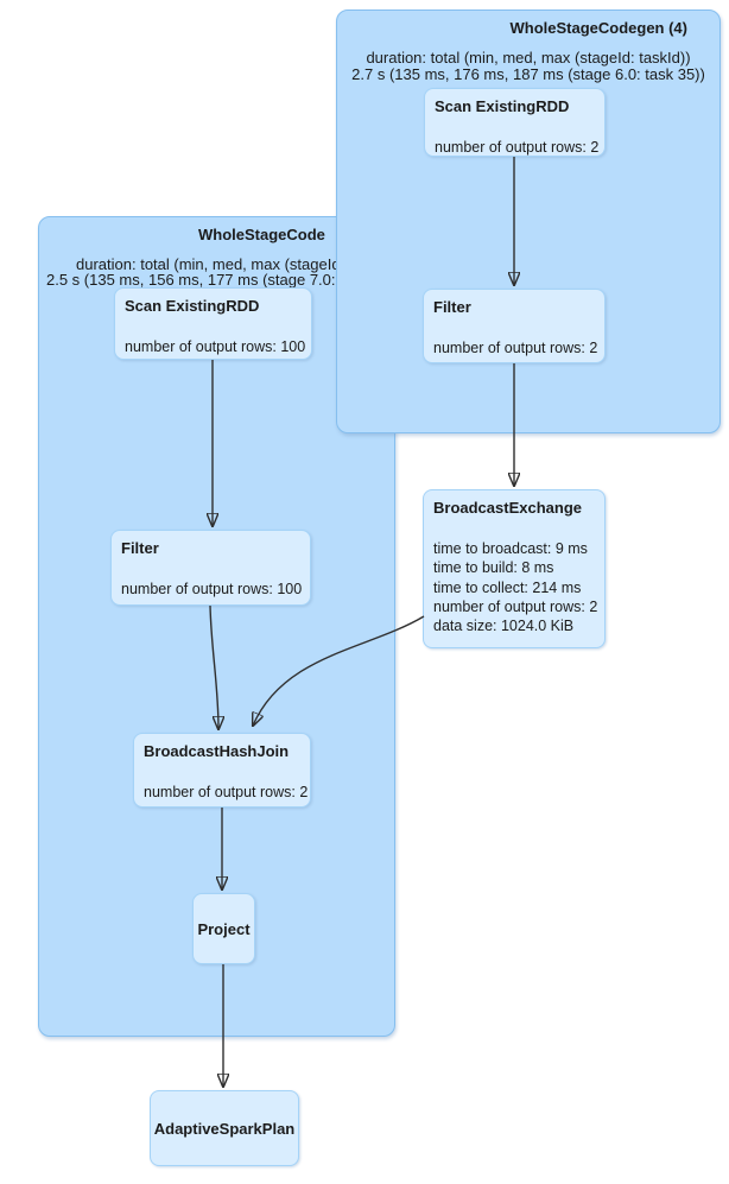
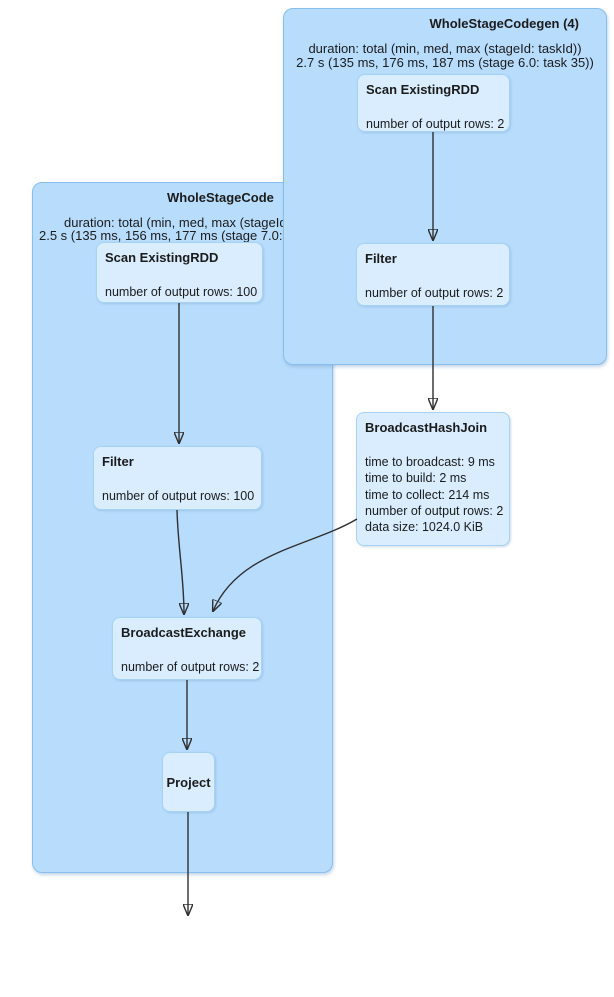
  WholeStageCode
  duration: total (min, med, max (stageI
  2.5 s (135 ms, 156 ms, 177 ms (stage 7.0:
  WholeStageCodegen (4)
  duration: total (min, med, max (stageId: taskId))
  2.7 s (135 ms, 176 ms, 187 ms (stage 6.0: task 35))
  Scan ExistingRDD
  number of output rows: 100
  Filter
  number of output rows: 100
  Scan ExistingRDD
  number of output rows: 2
  Filter
  number of output rows: 2
- BroadcastExchange
+ BroadcastHashJoin
  time to broadcast: 9 ms
- time to build: 8 ms
+ time to build: 2 ms
  time to collect: 214 ms
  number of output rows: 2
  data size: 1024.0 KiB
- BroadcastHashJoin
+ BroadcastExchange
  number of output rows:
  Project
- AdaptiveSparkPlan
